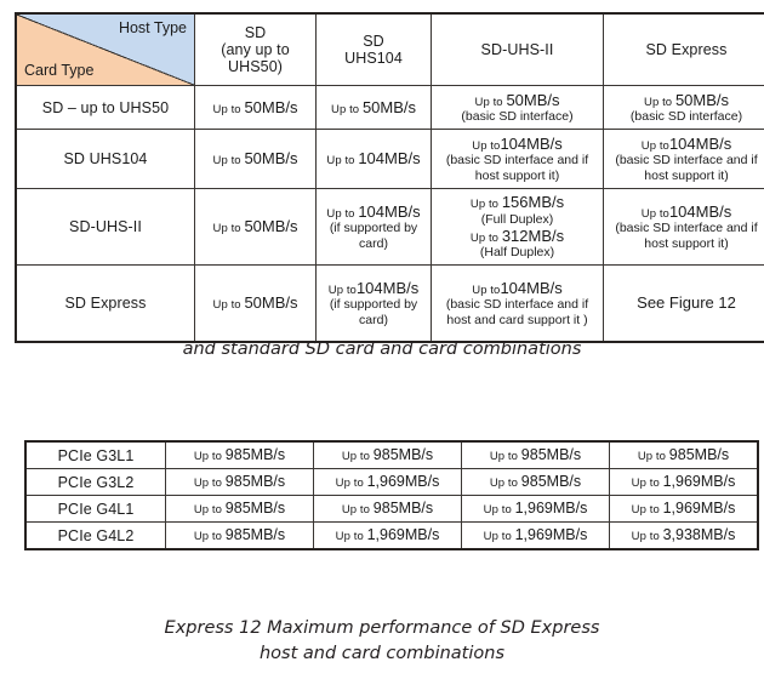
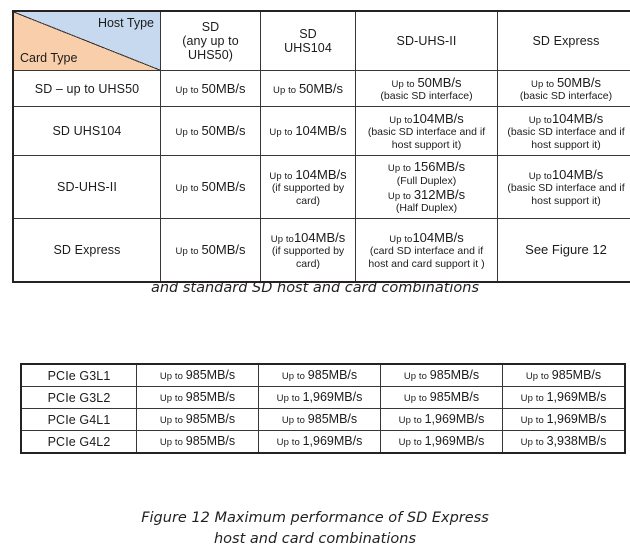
  Host Type Card Type	SD(any up toUHS50)	SDUHS104	SD-UHS-II	SD Express
  SD – up to UHS50	Up to 50MB/s	Up to 50MB/s	Up to 50MB/s(basic SD interface)	Up to 50MB/s(basic SD interface)
  SD UHS104	Up to 50MB/s	Up to 104MB/s	Up to104MB/s(basic SD interface and if host support it)	Up to104MB/s(basic SD interface and if host support it)
  SD-UHS-II	Up to 50MB/s	Up to 104MB/s(if supported by card)	Up to 156MB/s(Full Duplex)Up to 312MB/s(Half Duplex)	Up to104MB/s(basic SD interface and if host support it)
- SD Express	Up to 50MB/s	Up to104MB/s(if supported by card)	Up to104MB/s(basic SD interface and if host and card support it )	See Figure 12
+ SD Express	Up to 50MB/s	Up to104MB/s(if supported by card)	Up to104MB/s(card SD interface and if host and card support it )	See Figure 12
- and standard SD card and card combinations
+ and standard SD host and card combinations
  PCIe G3L1	Up to 985MB/s	Up to 985MB/s	Up to 985MB/s	Up to 985MB/s
  PCIe G3L2	Up to 985MB/s	Up to 1,969MB/s	Up to 985MB/s	Up to 1,969MB/s
  PCIe G4L1	Up to 985MB/s	Up to 985MB/s	Up to 1,969MB/s	Up to 1,969MB/s
  PCIe G4L2	Up to 985MB/s	Up to 1,969MB/s	Up to 1,969MB/s	Up to 3,938MB/s
- Express 12 Maximum performance of SD Express
+ Figure 12 Maximum performance of SD Express
  host and card combinations
